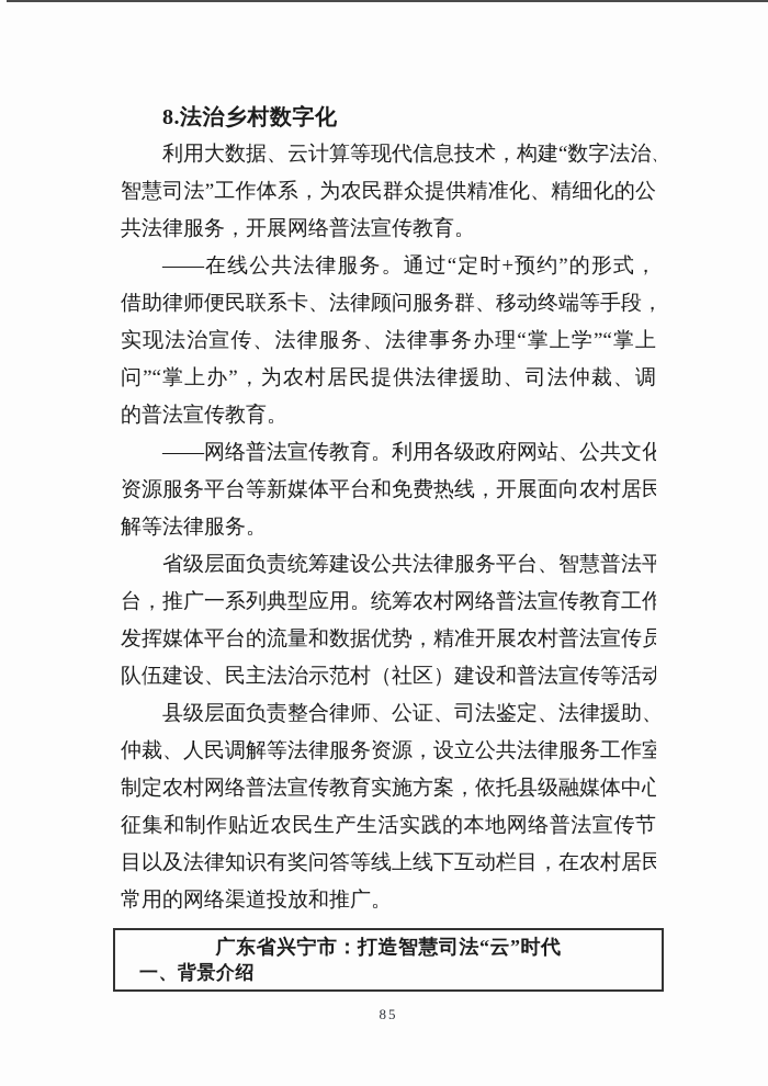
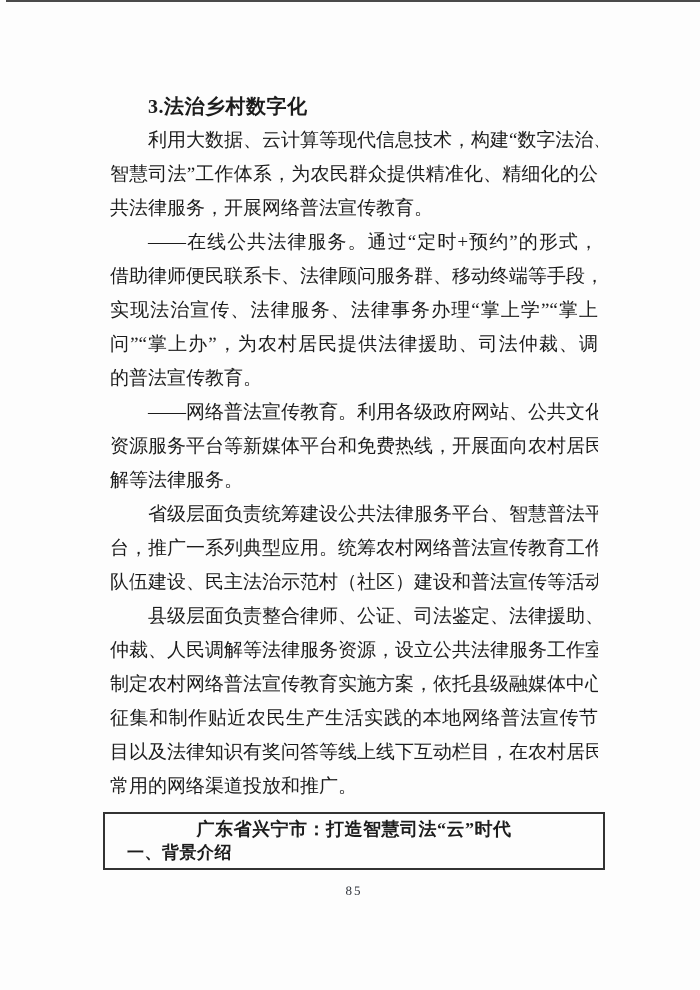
- 8.法治乡村数字化
+ 3.法治乡村数字化
  利用大数据、云计算等现代信息技术，构建“数字法治
  智慧司法”工作体系，为农民群众提供精准化、精细化的公
  共法律服务，开展网络普法宣传教育。
  ——在线公共法律服务。通过“定时+预约”的形式，
  借助律师便民联系卡、法律顾问服务群、移动终端等手段，
  实现法治宣传、法律服务、法律事务办理“掌上学”“掌上
  问”“掌上办”，为农村居民提供法律援助、司法仲裁、调
  的普法宣传教育。
  ——网络普法宣传教育。利用各级政府网站、公共文化
  资源服务平台等新媒体平台和免费热线，开展面向农村居民
  解等法律服务。
  省级层面负责统筹建设公共法律服务平台、智慧普法平
  台，推广一系列典型应用。统筹农村网络普法宣传教育工作
- 发挥媒体平台的流量和数据优势，精准开展农村普法宣传员
  队伍建设、民主法治示范村（社区）建设和普法宣传等活动
  县级层面负责整合律师、公证、司法鉴定、法律援助、
  仲裁、人民调解等法律服务资源，设立公共法律服务工作室
  制定农村网络普法宣传教育实施方案，依托县级融媒体中心
  征集和制作贴近农民生产生活实践的本地网络普法宣传节
  目以及法律知识有奖问答等线上线下互动栏目，在农村居民
  常用的网络渠道投放和推广。
  广东省兴宁市：打造智慧司法“云”时代
  一、背景介绍
  85
